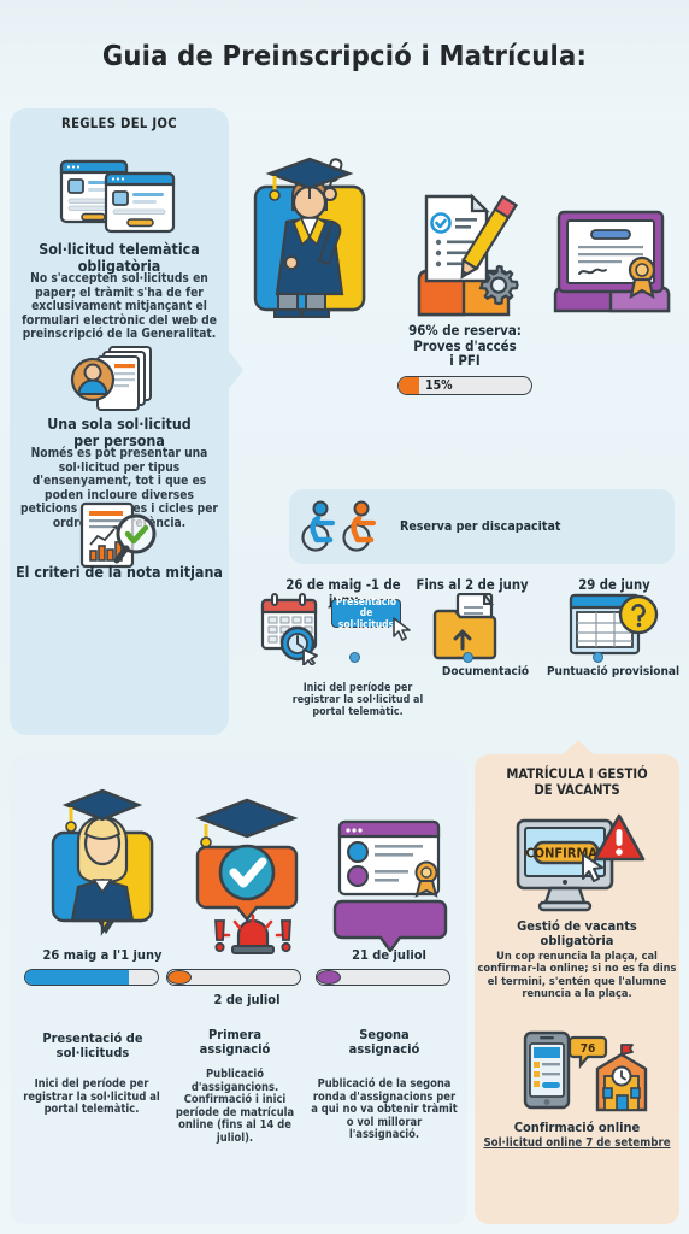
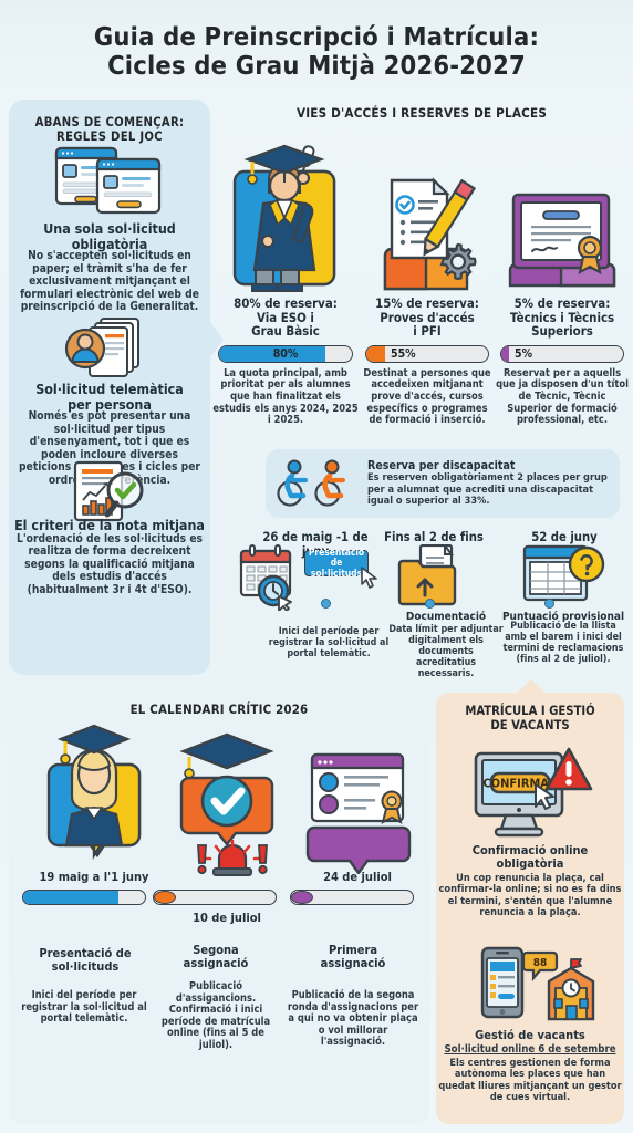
  Guia de Preinscripció i Matrícula:
+ Cicles de Grau Mitjà 2026-2027
+ ABANS DE COMENÇAR:
  REGLES DEL JOC
- Sol·licitud telemàtica
+ Una sola sol·licitud
  obligatòria
  No s'accepten sol·licituds en paper; el tràmit s'ha de fer exclusivament mitjançant el formulari electrònic del web de preinscripció de la Generalitat.
- Una sola sol·licitud
+ Sol·licitud telemàtica
  per persona
  Només es pot presentar una sol·licitud per tipus d'ensenyament, tot i que es poden incloure diverses peticionses i cicles per ordrerència.
  El criteri de la nota mitjana
+ L'ordenació de les sol·licituds es realitza de forma decreixent segons la qualificació mitjana dels estudis d'accés (habitualment 3r i 4t d'ESO).
+ VIES D'ACCÉS I RESERVES DE PLACES
+ 80% de reserva:
+ Via ESO i
+ Grau Bàsic
+ 80%
+ La quota principal, amb prioritat per als alumnes que han finalitzat els estudis els anys 2024, 2025 i 2025.
- 96% de reserva:
+ 15% de reserva:
  Proves d'accés
  i PFI
- 15%
+ 55%
+ Destinat a persones que accedeixen mitjanant prove d'accés, cursos específics o programes de formació i inserció.
+ 5% de reserva:
+ Tècnics i Tècnics
+ Superiors
+ 5%
+ Reservat per a aquells que ja disposen d'un títol de Tècnic, Tècnic Superior de formació professional, etc.
  Reserva per discapacitat
+ Es reserven obligatòriament 2 places per grup per a alumnat que acrediti una discapacitat igual o superior al 33%.
  26 de maig -1 de
- Fins al 2 de juny
+ Fins al 2 de fins
- 29 de juny
+ 52 de juny
  Presentació de sol·licituds
  Documentació
  Puntuació provisional
  Inici del període per registrar la sol·licitud al portal telemàtic.
+ Data límit per adjuntar digitalment els documents acreditatius necessaris.
+ Publicació de la llista amb el barem i inici del termini de reclamacions (fins al 2 de juliol).
+ EL CALENDARI CRÍTIC 2026
- 26 maig a l'1 juny
+ 19 maig a l'1 juny
- 2 de juliol
+ 10 de juliol
- 21 de juliol
+ 24 de juliol
  Presentació de
  sol·licituds
- Primera
+ Segona
  assignació
- Segona
+ Primera
  assignació
  Inici del període per registrar la sol·licitud al portal telemàtic.
- Publicació d'assigancions. Confirmació i inici període de matrícula online (fins al 14 de juliol).
+ Publicació d'assigancions. Confirmació i inici període de matrícula online (fins al 5 de juliol).
- Publicació de la segona ronda d'assignacions per a qui no va obtenir tràmit o vol millorar l'assignació.
+ Publicació de la segona ronda d'assignacions per a qui no va obtenir plaça o vol millorar l'assignació.
  MATRÍCULA I GESTIÓ
  DE VACANTS
  CONFIRMA
- Gestió de vacants
+ Confirmació online
  obligatòria
  Un cop renuncia la plaça, cal confirmar-la online; si no es fa dins el termini, s'entén que l'alumne renuncia a la plaça.
- 76
+ 88
- Confirmació online
+ Gestió de vacants
- Sol·licitud online 7 de setembre
+ Sol·licitud online 6 de setembre
+ Els centres gestionen de forma autònoma les places que han quedat lliures mitjançant un gestor de cues virtual.
